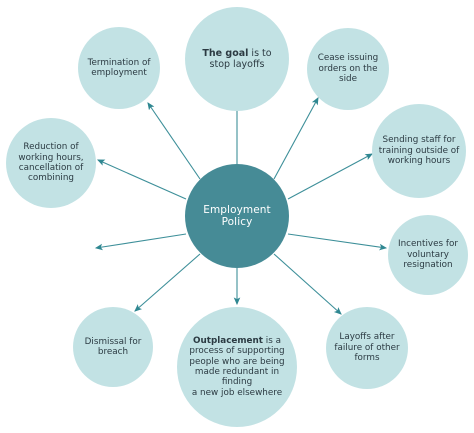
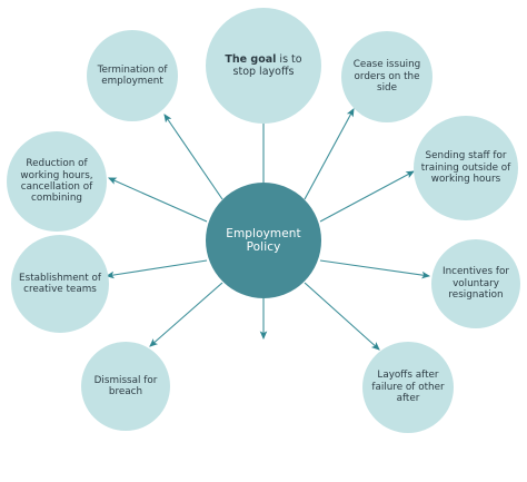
  Employment Policy
  The goal is to
  stop layoffs
  Cease issuing orders on the side
  Sending staff for training outside of working hours
  Incentives for voluntary resignation
- Layoffs after failure of other forms
+ Layoffs after failure of other after
- Outplacement is a
- process of supporting
- people who are being
- made redundant in finding
- a new job elsewhere
  Dismissal for breach
+ Establishment of creative teams
  Reduction of working hours, cancellation of combining
  Termination of employment
